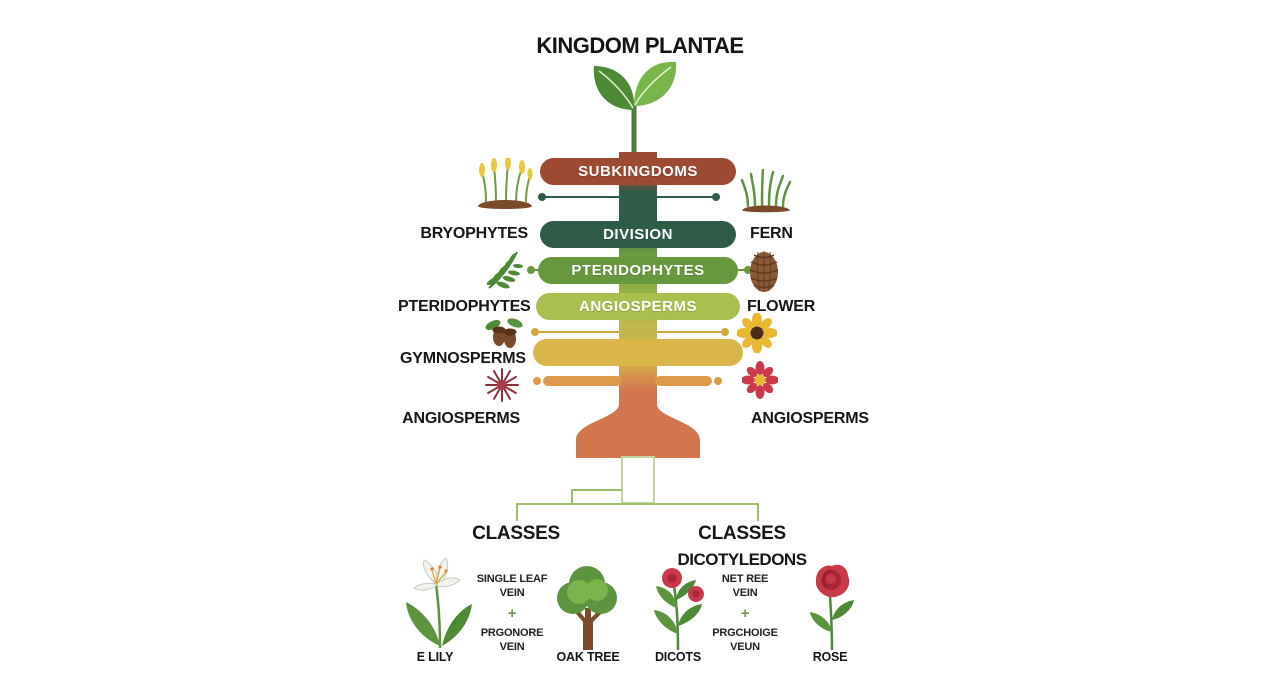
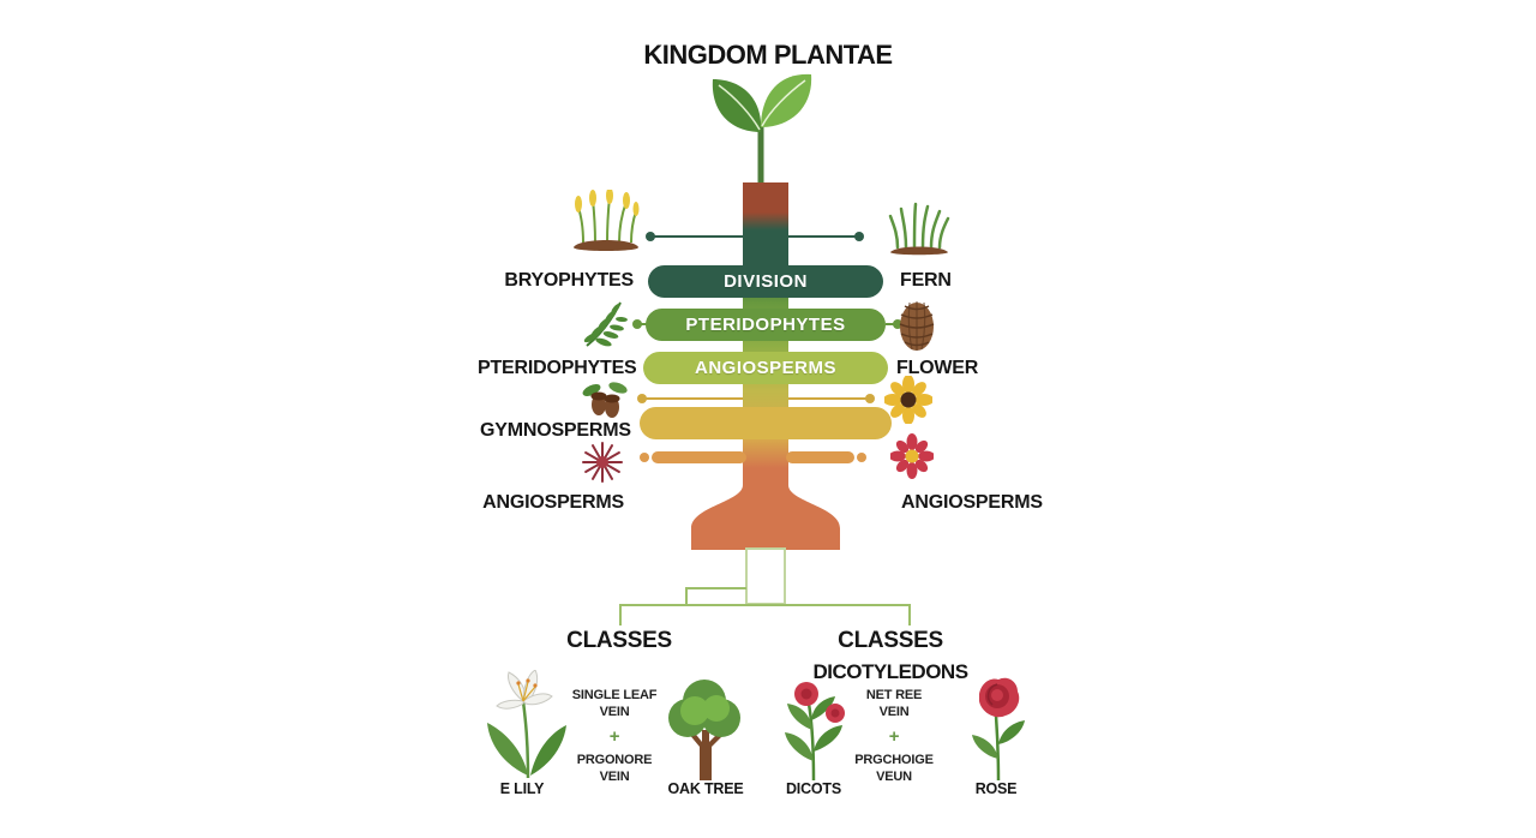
  KINGDOM PLANTAE
- SUBKINGDOMS
  DIVISION
  PTERIDOPHYTES
  ANGIOSPERMS
  BRYOPHYTES
  PTERIDOPHYTES
  GYMNOSPERMS
  ANGIOSPERMS
  FERN
  FLOWER
  ANGIOSPERMS
  CLASSES
  CLASSES
  DICOTYLEDONS
  SINGLE LEAF
  VEIN
  +
  PRGONORE
  VEIN
  NET REE
  VEIN
  +
  PRGCHOIGE
  VEUN
  E LILY
  OAK TREE
  DICOTS
  ROSE
